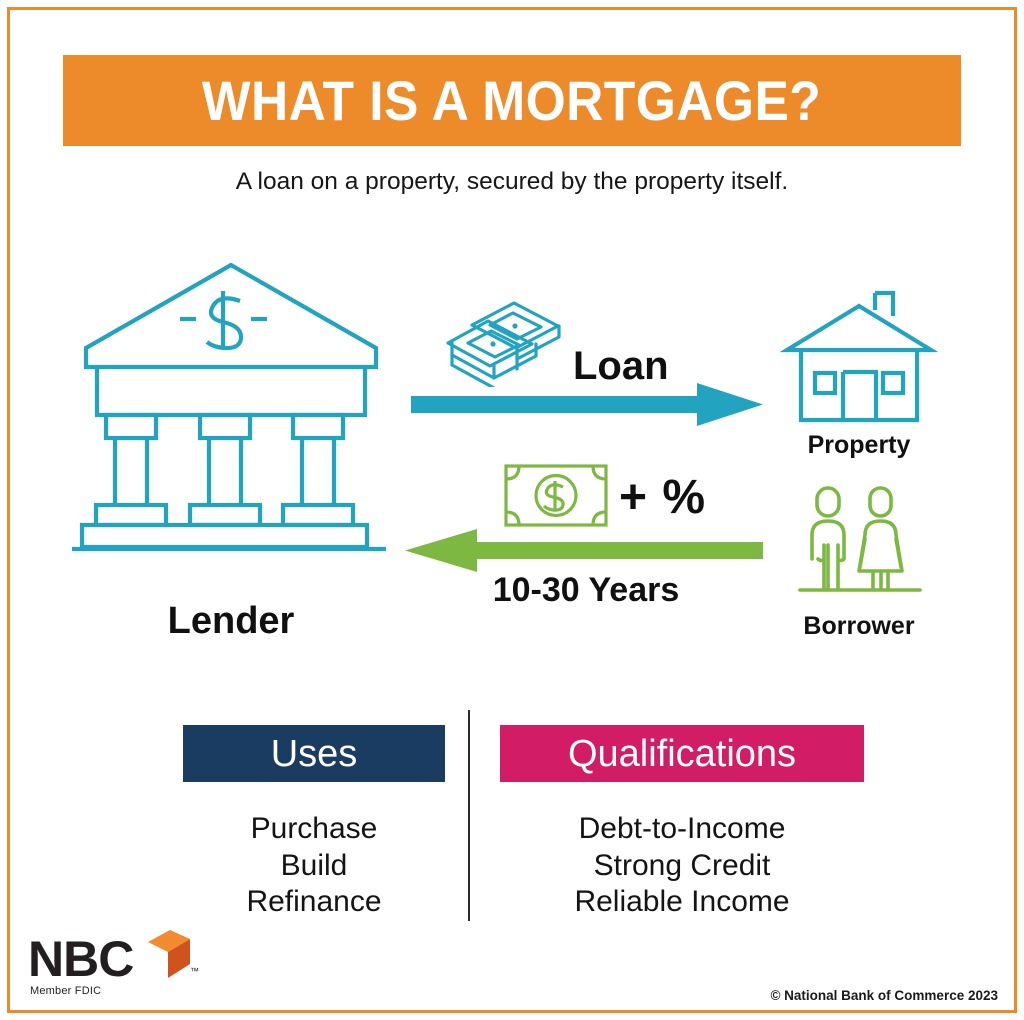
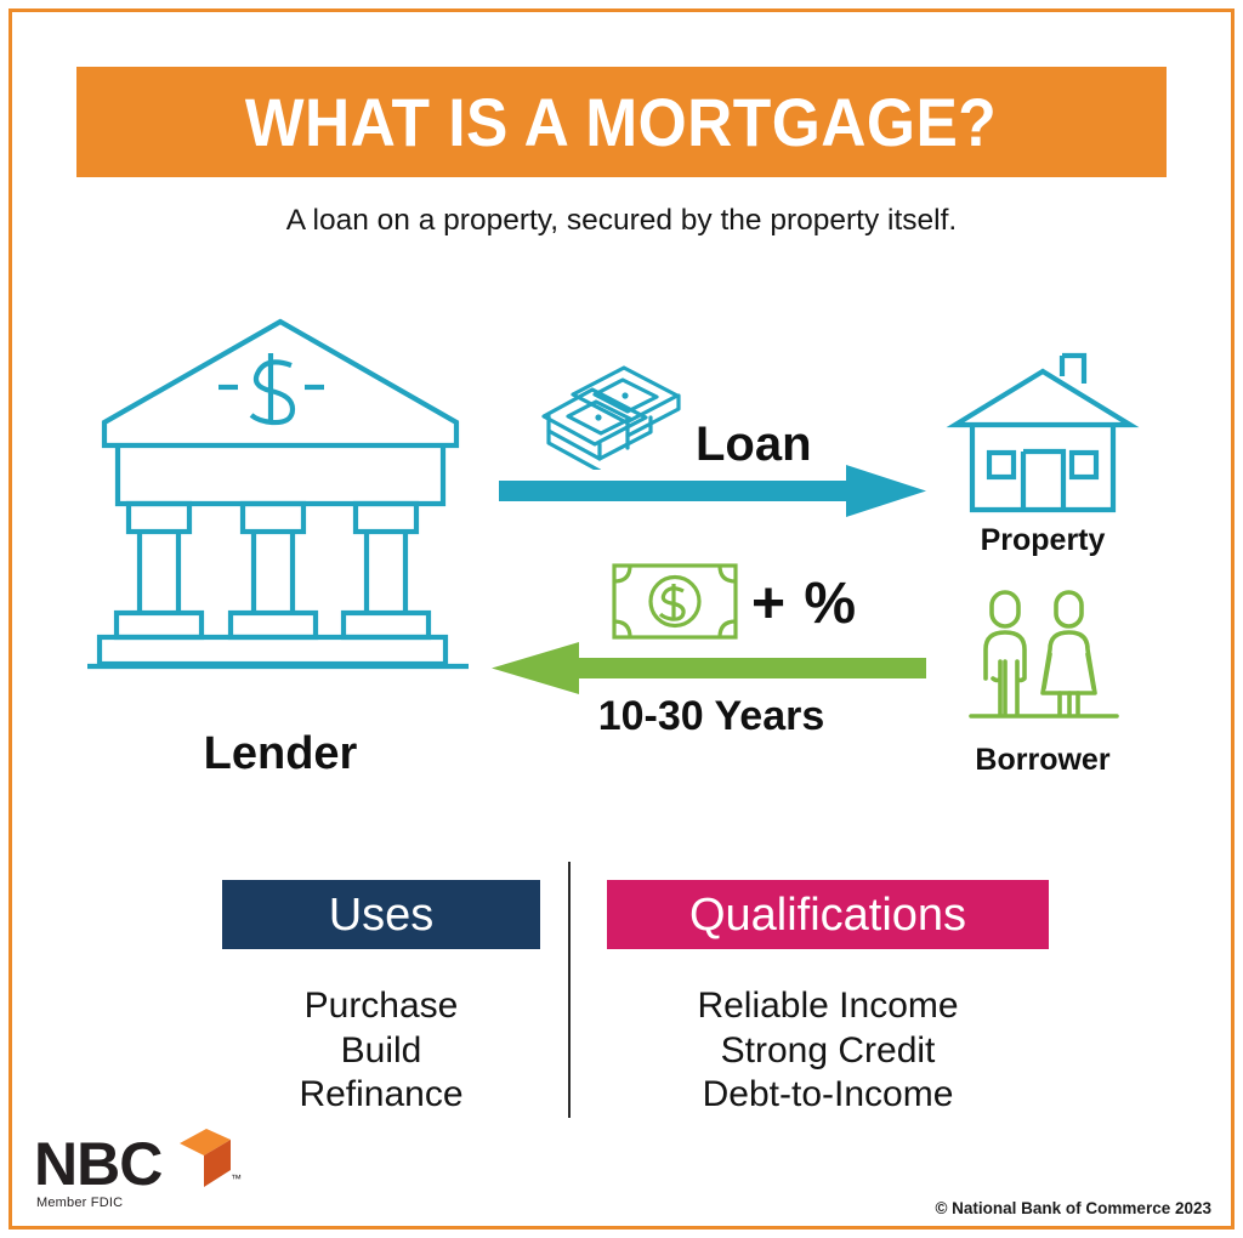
  WHAT IS A MORTGAGE?
  A loan on a property, secured by the property itself.
  Lender
  Loan
  Property
  + %
  10-30 Years
  Borrower
  Uses
  Purchase
  Build
  Refinance
  Qualifications
- Debt-to-Income
+ Reliable Income
  Strong Credit
- Reliable Income
+ Debt-to-Income
  NBC
  ™
  Member FDIC
  © National Bank of Commerce 2023
